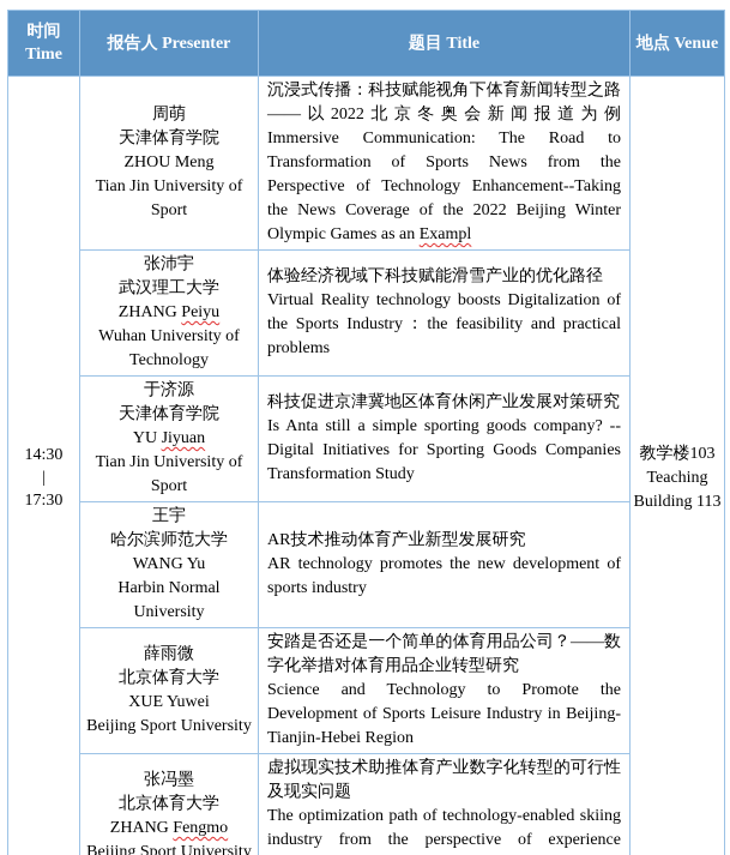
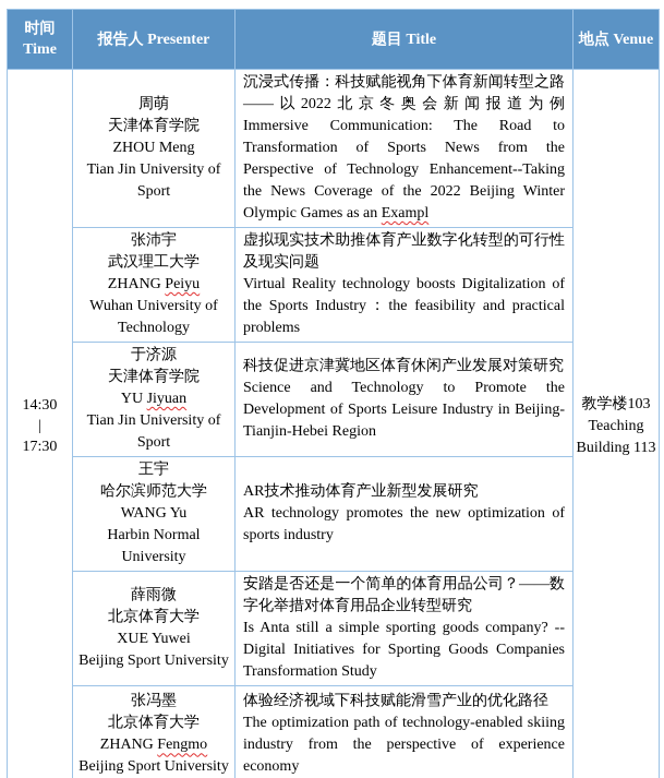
  时间 Time	报告人 Presenter	题目 Title	地点 Venue
  14:30 | 17:30	周萌 天津体育学院 ZHOU Meng Tian Jin University of Sport	沉浸式传播：科技赋能视角下体育新闻转型之路——以2022北京冬奥会新闻报道为例 Immersive Communication: The Road to Transformation of Sports News from the Perspective of Technology Enhancement--Taking the News Coverage of the 2022 Beijing Winter Olympic Games as an Exampl	教学楼103 Teaching Building 113
- 张沛宇 武汉理工大学 ZHANG Peiyu Wuhan University of Technology	体验经济视域下科技赋能滑雪产业的优化路径 Virtual Reality technology boosts Digitalization of the Sports Industry：the feasibility and practical problems
+ 张沛宇 武汉理工大学 ZHANG Peiyu Wuhan University of Technology	虚拟现实技术助推体育产业数字化转型的可行性及现实问题 Virtual Reality technology boosts Digitalization of the Sports Industry：the feasibility and practical problems
- 于济源 天津体育学院 YU Jiyuan Tian Jin University of Sport	科技促进京津冀地区体育休闲产业发展对策研究 Is Anta still a simple sporting goods company? -- Digital Initiatives for Sporting Goods Companies Transformation Study
+ 于济源 天津体育学院 YU Jiyuan Tian Jin University of Sport	科技促进京津冀地区体育休闲产业发展对策研究 Science and Technology to Promote the Development of Sports Leisure Industry in Beijing-Tianjin-Hebei Region
- 王宇 哈尔滨师范大学 WANG Yu Harbin Normal University	AR技术推动体育产业新型发展研究 AR technology promotes the new development of sports industry
+ 王宇 哈尔滨师范大学 WANG Yu Harbin Normal University	AR技术推动体育产业新型发展研究 AR technology promotes the new optimization of sports industry
- 薛雨微 北京体育大学 XUE Yuwei Beijing Sport University	安踏是否还是一个简单的体育用品公司？——数字化举措对体育用品企业转型研究 Science and Technology to Promote the Development of Sports Leisure Industry in Beijing-Tianjin-Hebei Region
+ 薛雨微 北京体育大学 XUE Yuwei Beijing Sport University	安踏是否还是一个简单的体育用品公司？——数字化举措对体育用品企业转型研究 Is Anta still a simple sporting goods company? -- Digital Initiatives for Sporting Goods Companies Transformation Study
- 张冯墨 北京体育大学 ZHANG Fengmo Beijing Sport University	虚拟现实技术助推体育产业数字化转型的可行性及现实问题 The optimization path of technology-enabled skiing industry from the perspective of experience
+ 张冯墨 北京体育大学 ZHANG Fengmo Beijing Sport University	体验经济视域下科技赋能滑雪产业的优化路径 The optimization path of technology-enabled skiing industry from the perspective of experience economy
